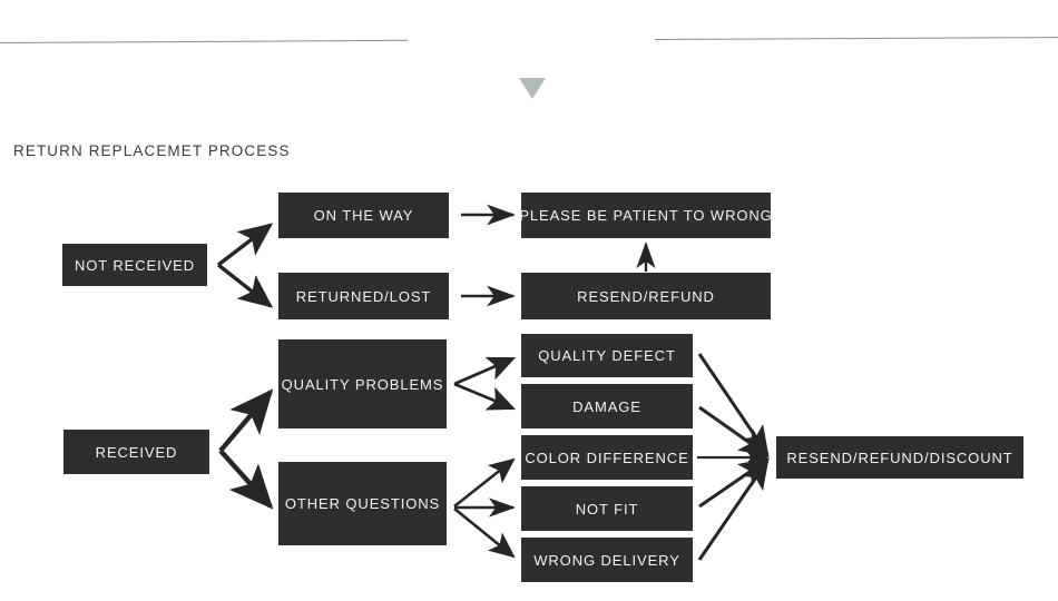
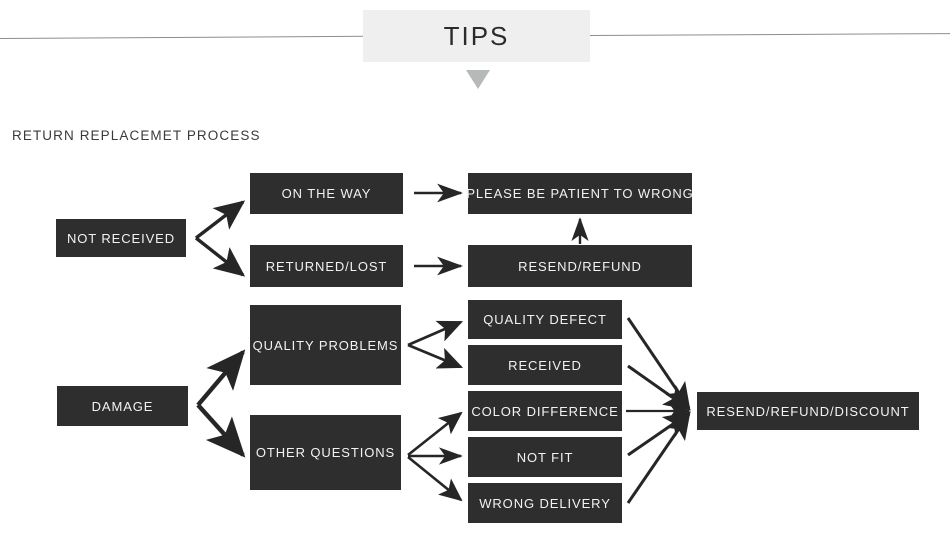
+ TIPS
  RETURN REPLACEMET PROCESS
  NOT RECEIVED
  ON THE WAY
  RETURNED/LOST
  PLEASE BE PATIENT TO WRONG
  RESEND/REFUND
- RECEIVED
+ DAMAGE
  QUALITY PROBLEMS
  OTHER QUESTIONS
  QUALITY DEFECT
- DAMAGE
+ RECEIVED
  COLOR DIFFERENCE
  NOT FIT
  WRONG DELIVERY
  RESEND/REFUND/DISCOUNT
